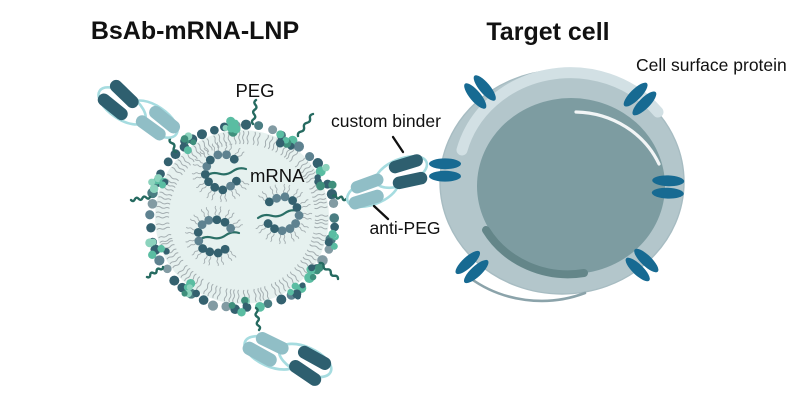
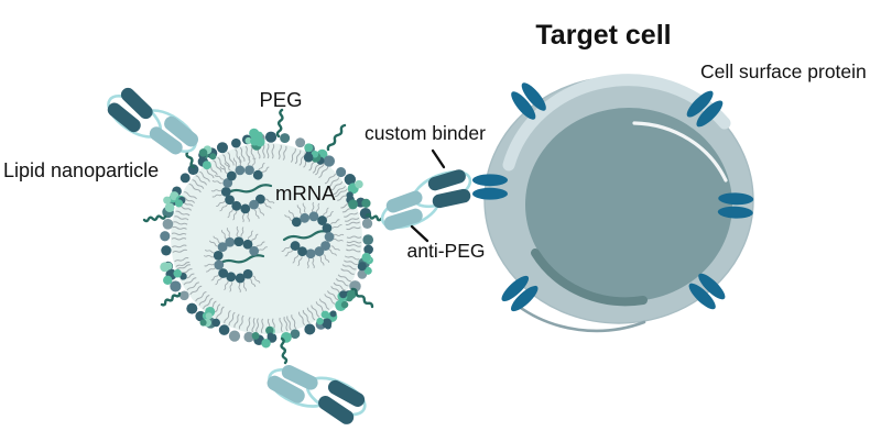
- BsAb-mRNA-LNP
  Target cell
  Cell surface protein
  PEG
+ Lipid nanoparticle
  mRNA
  custom binder
  anti-PEG
